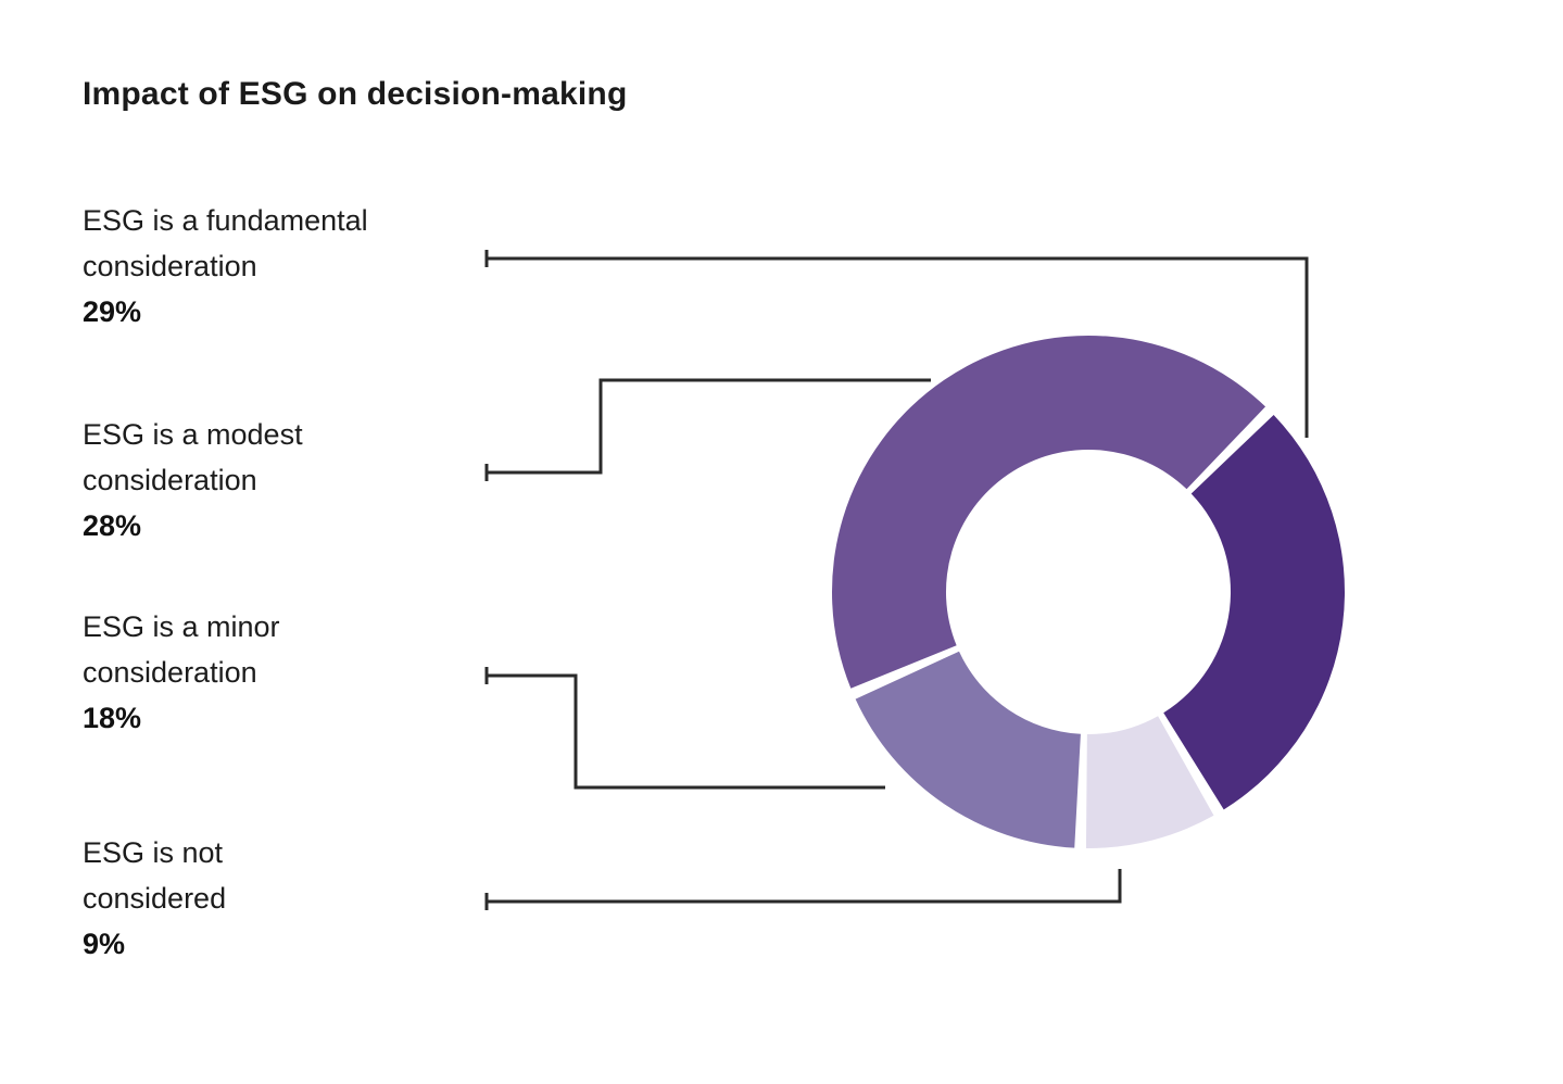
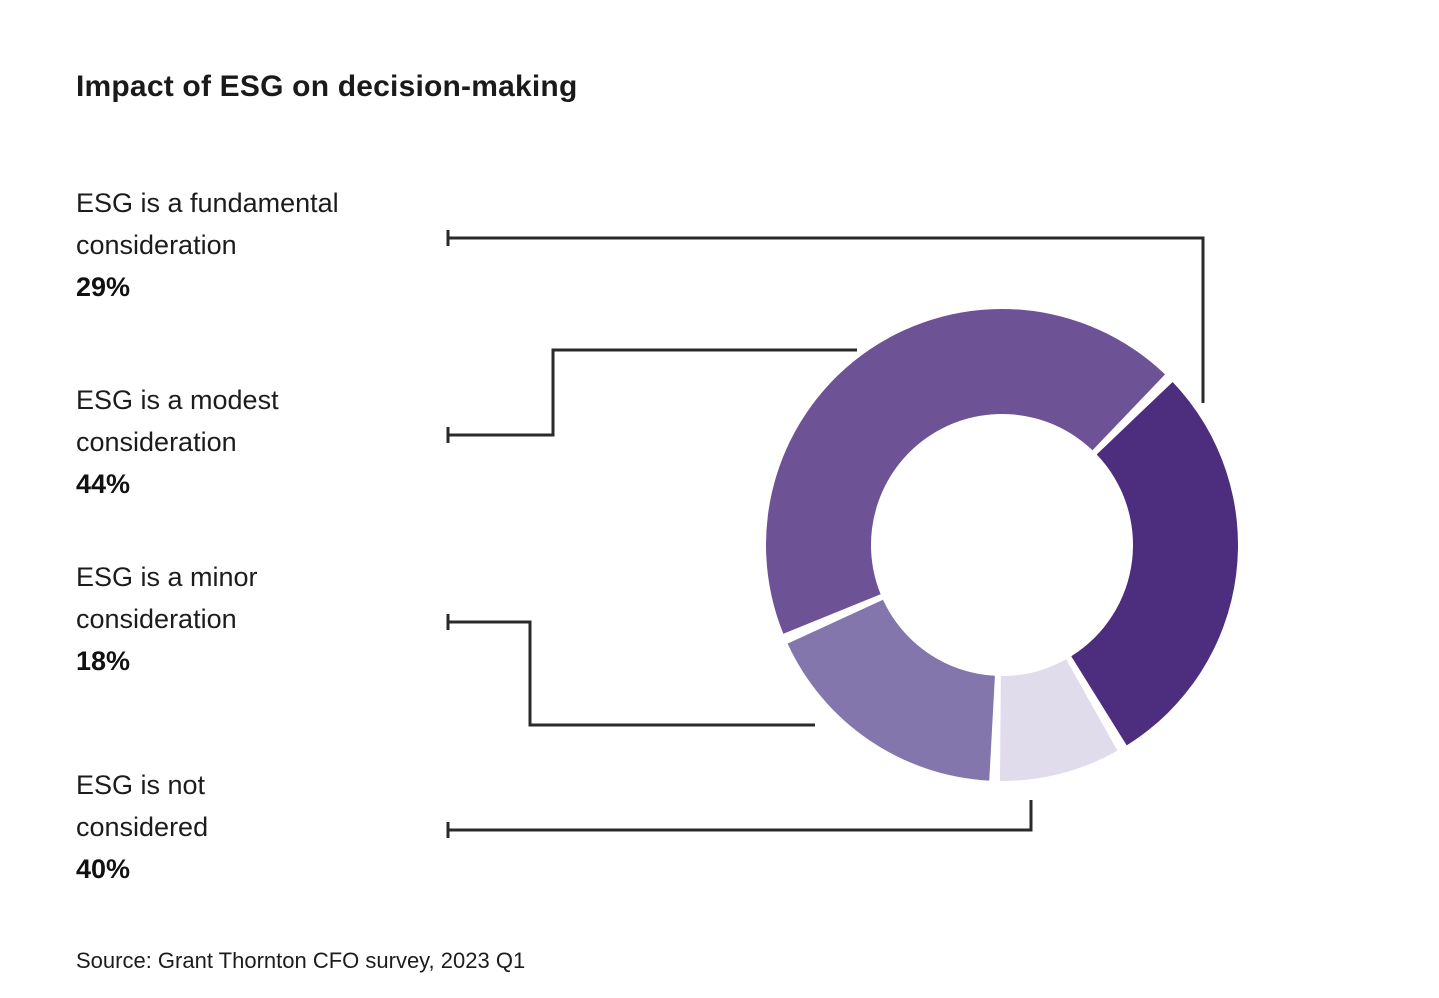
  Impact of ESG on decision-making
  ESG is a fundamental
  consideration
  29%
  ESG is a modest
  consideration
- 28%
+ 44%
  ESG is a minor
  consideration
  18%
  ESG is not
  considered
- 9%
+ 40%
+ Source: Grant Thornton CFO survey, 2023 Q1
